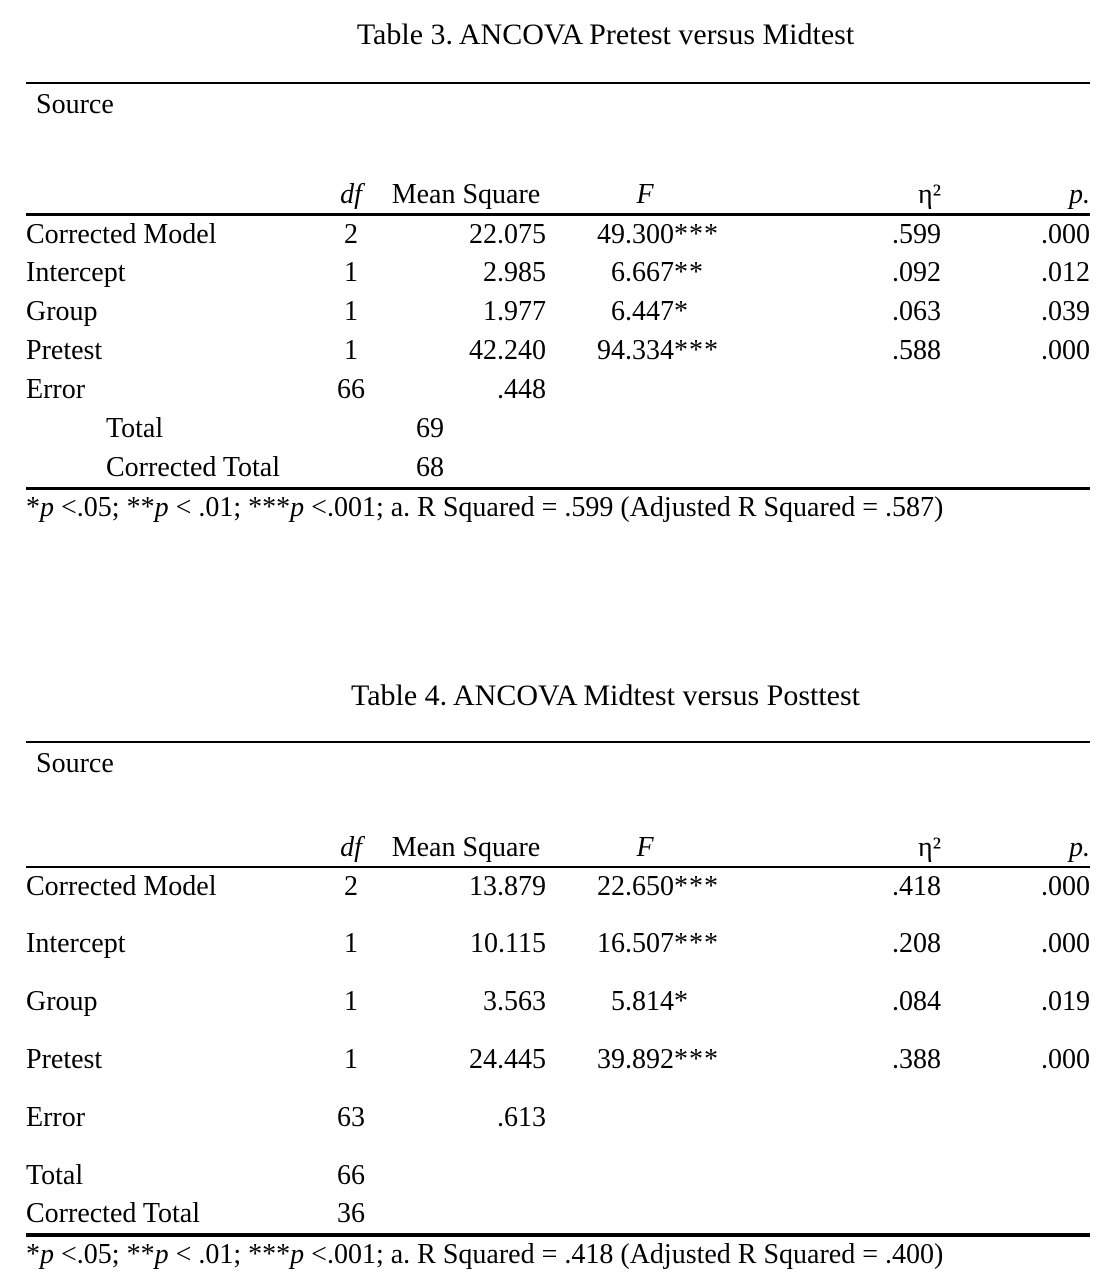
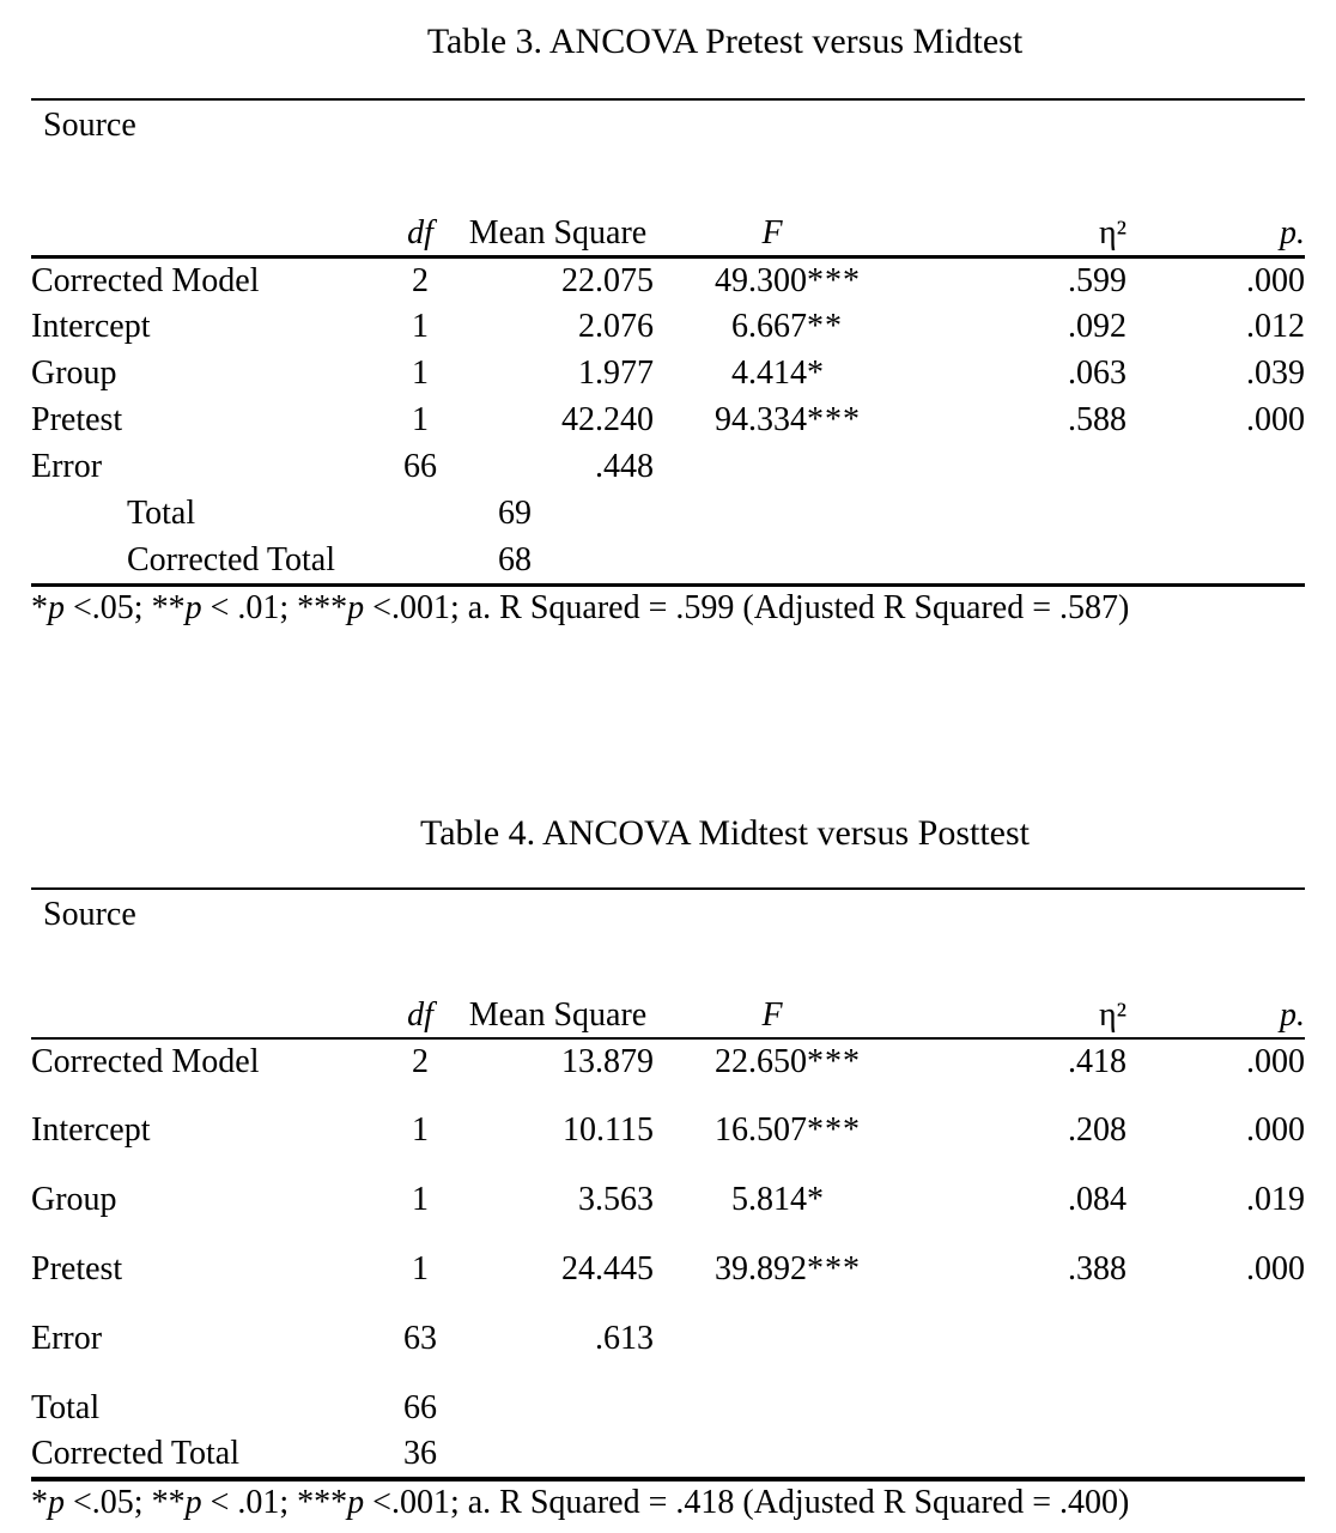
  Table 3. ANCOVA Pretest versus Midtest
  Source
  	df	Mean Square	F	η²	p.
  Corrected Model	2	22.075	49.300	***	.599	.000
- Intercept	1	2.985	6.667	**	.092	.012
+ Intercept	1	2.076	6.667	**	.092	.012
- Group	1	1.977	6.447	*	.063	.039
+ Group	1	1.977	4.414	*	.063	.039
  Pretest	1	42.240	94.334	***	.588	.000
  Error	66	.448
  Total		69
  Corrected Total		68
  *p <.05; **p < .01; ***p <.001; a. R Squared = .599 (Adjusted R Squared = .587)
  Table 4. ANCOVA Midtest versus Posttest
  Source
  	df	Mean Square	F	η²	p.
  Corrected Model	2	13.879	22.650	***	.418	.000
  Intercept	1	10.115	16.507	***	.208	.000
  Group	1	3.563	5.814	*	.084	.019
  Pretest	1	24.445	39.892	***	.388	.000
  Error	63	.613
  Total	66
  Corrected Total	36
  *p <.05; **p < .01; ***p <.001; a. R Squared = .418 (Adjusted R Squared = .400)
